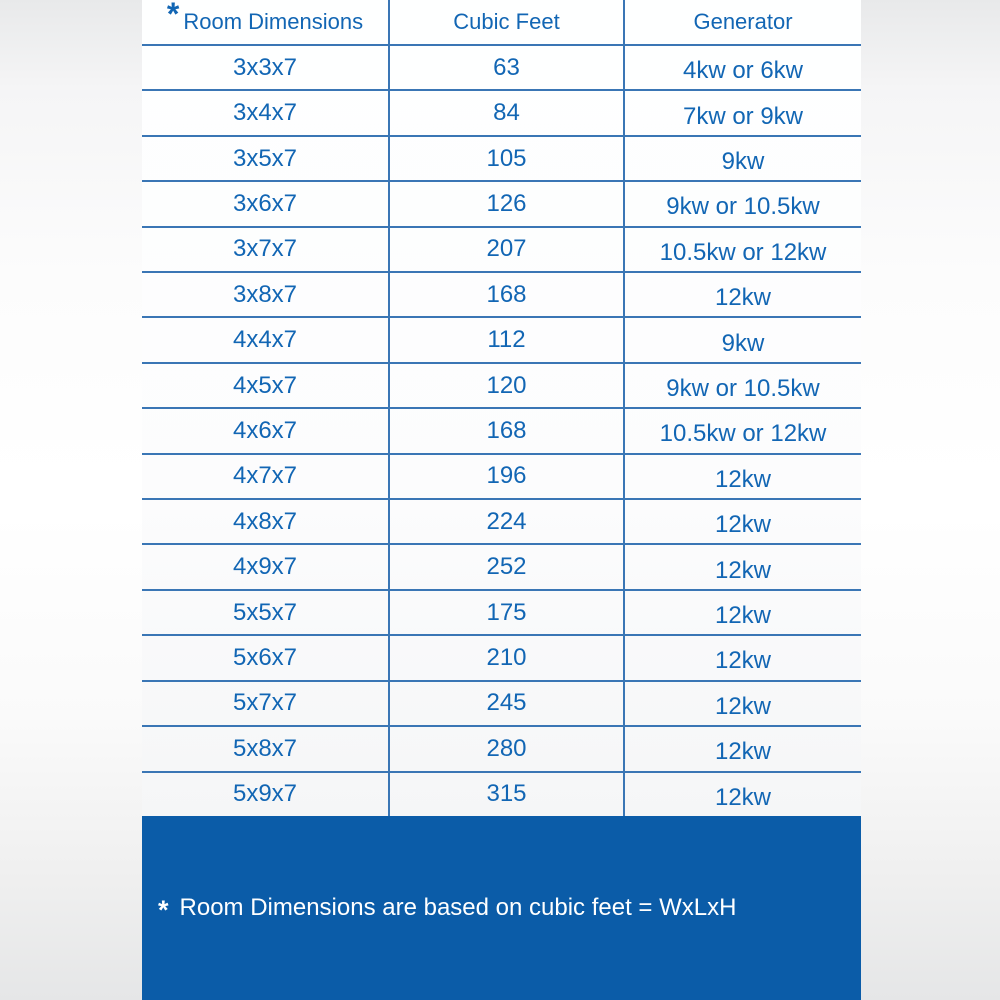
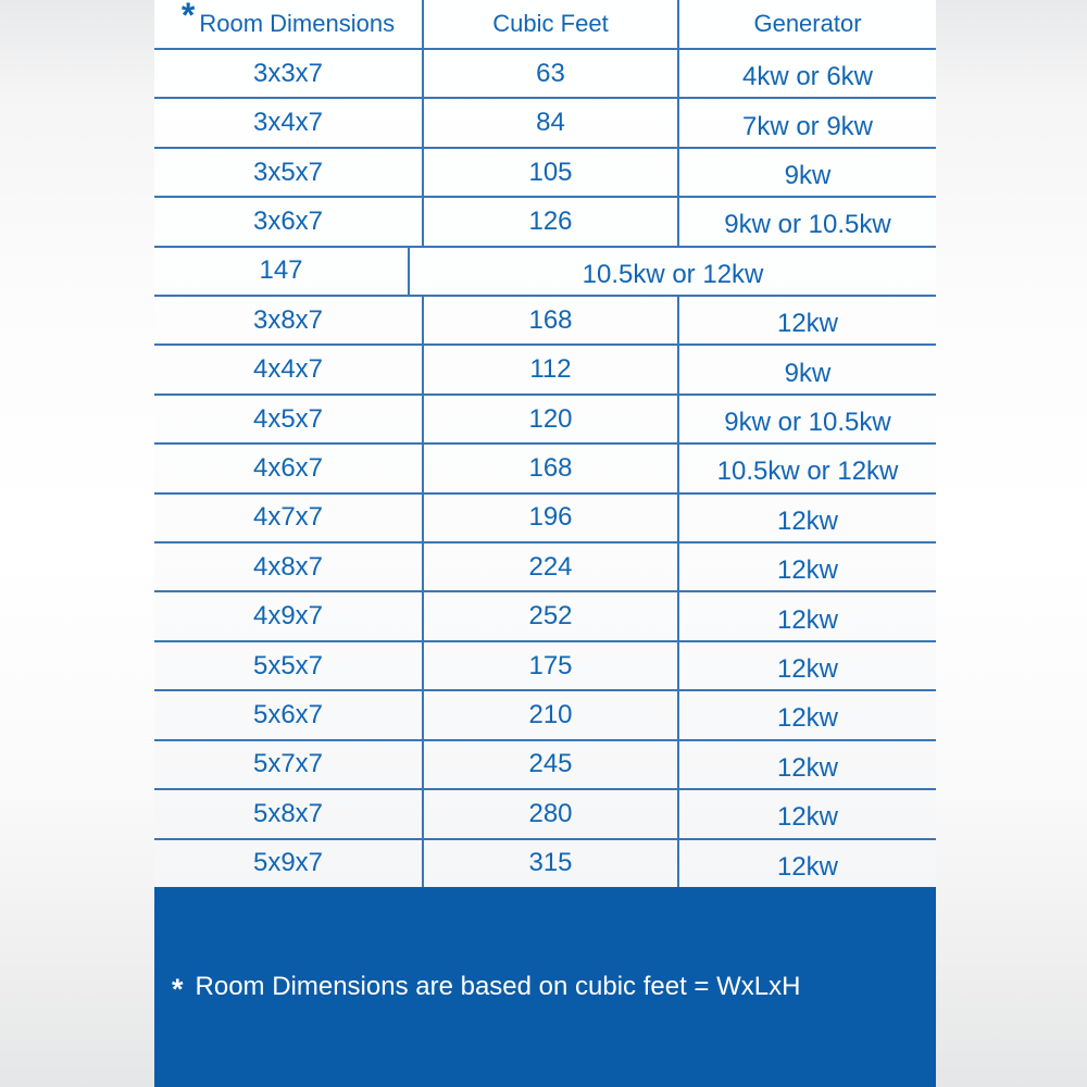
  *
  Room Dimensions
  Cubic Feet
  Generator
  3x3x7
  63
  4kw or 6kw
  3x4x7
  84
  7kw or 9kw
  3x5x7
  105
  9kw
  3x6x7
  126
  9kw or 10.5kw
- 3x7x7
- 207
+ 147
  10.5kw or 12kw
  3x8x7
  168
  12kw
  4x4x7
  112
  9kw
  4x5x7
  120
  9kw or 10.5kw
  4x6x7
  168
  10.5kw or 12kw
  4x7x7
  196
  12kw
  4x8x7
  224
  12kw
  4x9x7
  252
  12kw
  5x5x7
  175
  12kw
  5x6x7
  210
  12kw
  5x7x7
  245
  12kw
  5x8x7
  280
  12kw
  5x9x7
  315
  12kw
  *
  Room Dimensions are based on cubic feet = WxLxH
